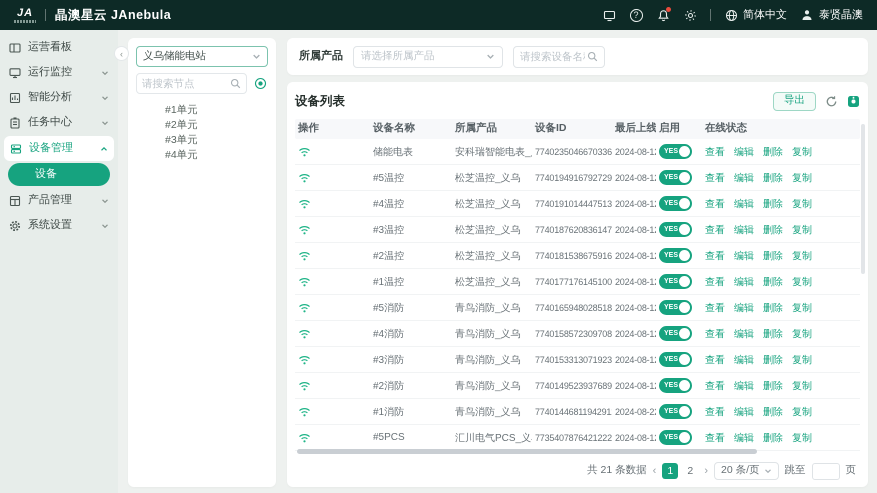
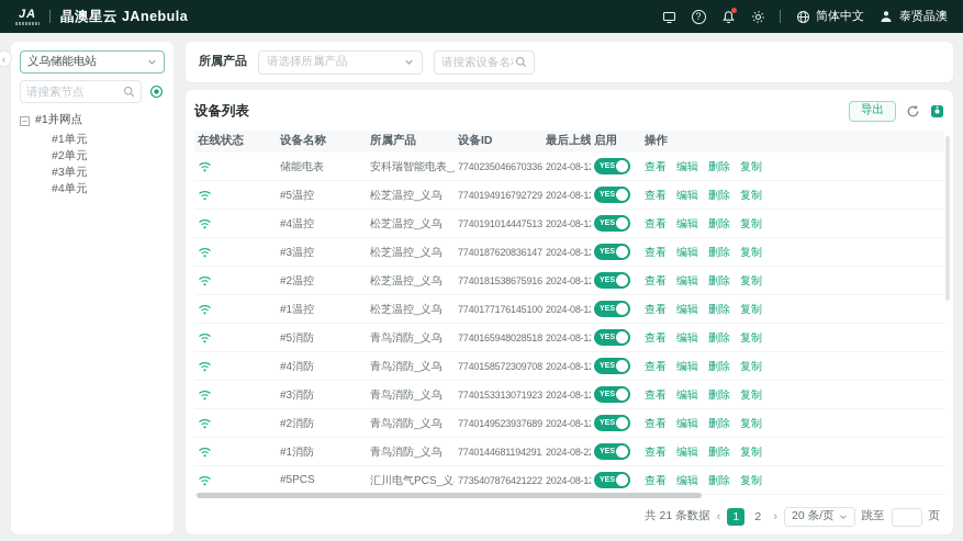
  JA
  晶澳星云 JAnebula
  ?
  简体中文
  泰贤晶澳
- 运营看板
- 运行监控
- 智能分析
- 任务中心
- 设备管理
- 设备
- 产品管理
- 系统设置
  ‹
  义乌储能电站
  请搜索节点
+ #1并网点
  #1单元
  #2单元
  #3单元
  #4单元
  所属产品
  请选择所属产品
  请搜索设备名
  设备列表
  导出
- 操作
+ 在线状态
  设备名称
  所属产品
  设备ID
  启用
- 在线状态
+ 操作
  储能电表
  安科瑞智能电表_
  7740235046670336
  2024-08-1
  查看
  编辑
  删除
  复制
  #5温控
  松芝温控_义乌
  7740194916792729
  2024-08-1
  查看
  编辑
  删除
  复制
  #4温控
  松芝温控_义乌
  7740191014447513
  2024-08-1
  查看
  编辑
  删除
  复制
  #3温控
  松芝温控_义乌
  7740187620836147
  2024-08-1
  查看
  编辑
  删除
  复制
  #2温控
  松芝温控_义乌
  7740181538675916
  2024-08-1
  查看
  编辑
  删除
  复制
  #1温控
  松芝温控_义乌
  7740177176145100
  2024-08-1
  查看
  编辑
  删除
  复制
  #5消防
  青鸟消防_义乌
  7740165948028518
  2024-08-1
  查看
  编辑
  删除
  复制
  #4消防
  青鸟消防_义乌
  7740158572309708
  2024-08-1
  查看
  编辑
  删除
  复制
  #3消防
  青鸟消防_义乌
  7740153313071923
  2024-08-1
  查看
  编辑
  删除
  复制
  #2消防
  青鸟消防_义乌
  7740149523937689
  2024-08-1
  查看
  编辑
  删除
  复制
  #1消防
  青鸟消防_义乌
  7740144681194291
  2024-08-2
  查看
  编辑
  删除
  复制
  #5PCS
  汇川电气PCS_义
  7735407876421222
  2024-08-1
  查看
  编辑
  删除
  复制
  共 21 条数据
  ‹
  1
  2
  ›
  20 条/页
  跳至
  页
